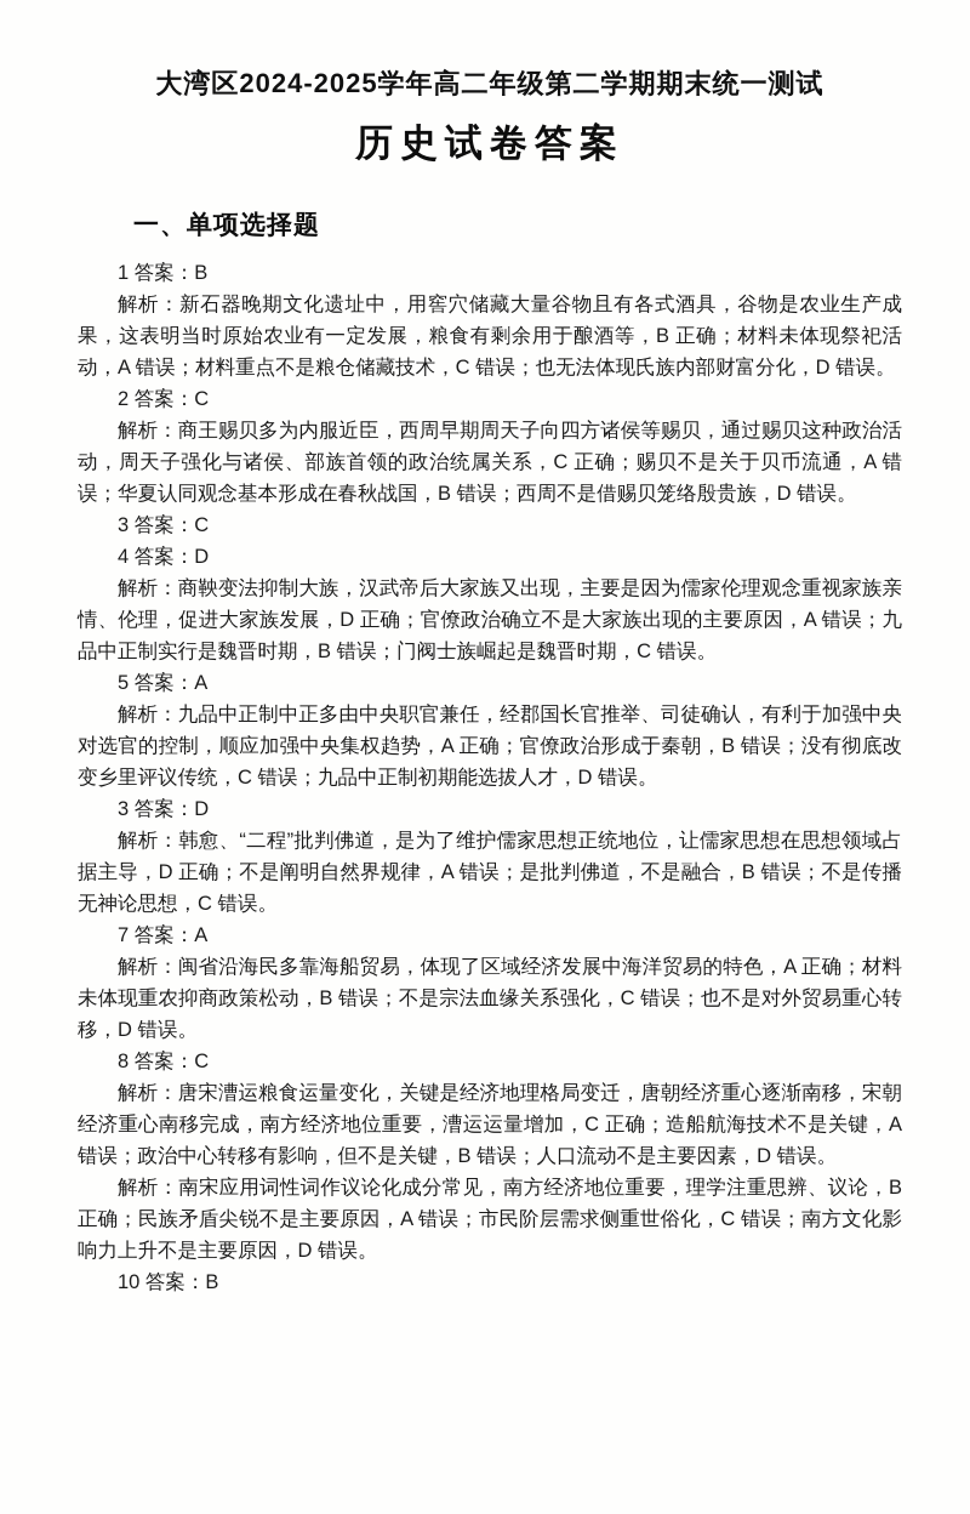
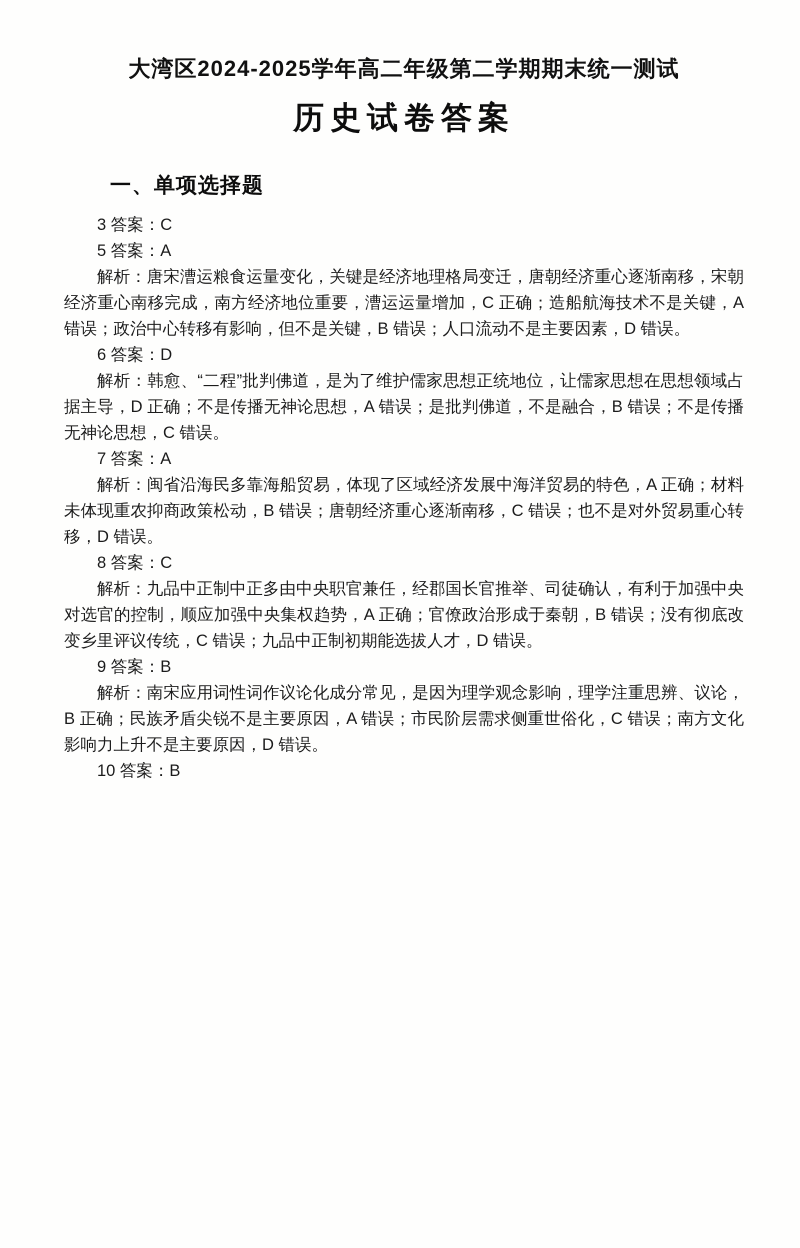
  大湾区2024-2025学年高二年级第二学期期末统一测试
  历史试卷答案
  一、单项选择题
- 1 答案：B
- 解析：新石器晚期文化遗址中，用窖穴储藏大量谷物且有各式酒具，谷物是农业生产成果，这表明当时原始农业有一定发展，粮食有剩余用于酿酒等，B 正确；材料未体现祭祀活动，A 错误；材料重点不是粮仓储藏技术，C 错误；也无法体现氏族内部财富分化，D 错误。
- 2 答案：C
- 解析：商王赐贝多为内服近臣，西周早期周天子向四方诸侯等赐贝，通过赐贝这种政治活动，周天子强化与诸侯、部族首领的政治统属关系，C 正确；赐贝不是关于贝币流通，A 错误；华夏认同观念基本形成在春秋战国，B 错误；西周不是借赐贝笼络殷贵族，D 错误。
  3 答案：C
- 4 答案：D
- 解析：商鞅变法抑制大族，汉武帝后大家族又出现，主要是因为儒家伦理观念重视家族亲情、伦理，促进大家族发展，D 正确；官僚政治确立不是大家族出现的主要原因，A 错误；九品中正制实行是魏晋时期，B 错误；门阀士族崛起是魏晋时期，C 错误。
  5 答案：A
- 解析：九品中正制中正多由中央职官兼任，经郡国长官推举、司徒确认，有利于加强中央对选官的控制，顺应加强中央集权趋势，A 正确；官僚政治形成于秦朝，B 错误；没有彻底改变乡里评议传统，C 错误；九品中正制初期能选拔人才，D 错误。
+ 解析：唐宋漕运粮食运量变化，关键是经济地理格局变迁，唐朝经济重心逐渐南移，宋朝经济重心南移完成，南方经济地位重要，漕运运量增加，C 正确；造船航海技术不是关键，A 错误；政治中心转移有影响，但不是关键，B 错误；人口流动不是主要因素，D 错误。
- 3 答案：D
+ 6 答案：D
- 解析：韩愈、“二程”批判佛道，是为了维护儒家思想正统地位，让儒家思想在思想领域占据主导，D 正确；不是阐明自然界规律，A 错误；是批判佛道，不是融合，B 错误；不是传播无神论思想，C 错误。
+ 解析：韩愈、“二程”批判佛道，是为了维护儒家思想正统地位，让儒家思想在思想领域占据主导，D 正确；不是传播无神论思想，A 错误；是批判佛道，不是融合，B 错误；不是传播无神论思想，C 错误。
  7 答案：A
- 解析：闽省沿海民多靠海船贸易，体现了区域经济发展中海洋贸易的特色，A 正确；材料未体现重农抑商政策松动，B 错误；不是宗法血缘关系强化，C 错误；也不是对外贸易重心转移，D 错误。
+ 解析：闽省沿海民多靠海船贸易，体现了区域经济发展中海洋贸易的特色，A 正确；材料未体现重农抑商政策松动，B 错误；唐朝经济重心逐渐南移，C 错误；也不是对外贸易重心转移，D 错误。
  8 答案：C
- 解析：唐宋漕运粮食运量变化，关键是经济地理格局变迁，唐朝经济重心逐渐南移，宋朝经济重心南移完成，南方经济地位重要，漕运运量增加，C 正确；造船航海技术不是关键，A 错误；政治中心转移有影响，但不是关键，B 错误；人口流动不是主要因素，D 错误。
+ 解析：九品中正制中正多由中央职官兼任，经郡国长官推举、司徒确认，有利于加强中央对选官的控制，顺应加强中央集权趋势，A 正确；官僚政治形成于秦朝，B 错误；没有彻底改变乡里评议传统，C 错误；九品中正制初期能选拔人才，D 错误。
+ 9 答案：B
- 解析：南宋应用词性词作议论化成分常见，南方经济地位重要，理学注重思辨、议论，B 正确；民族矛盾尖锐不是主要原因，A 错误；市民阶层需求侧重世俗化，C 错误；南方文化影响力上升不是主要原因，D 错误。
+ 解析：南宋应用词性词作议论化成分常见，是因为理学观念影响，理学注重思辨、议论，B 正确；民族矛盾尖锐不是主要原因，A 错误；市民阶层需求侧重世俗化，C 错误；南方文化影响力上升不是主要原因，D 错误。
  10 答案：B
